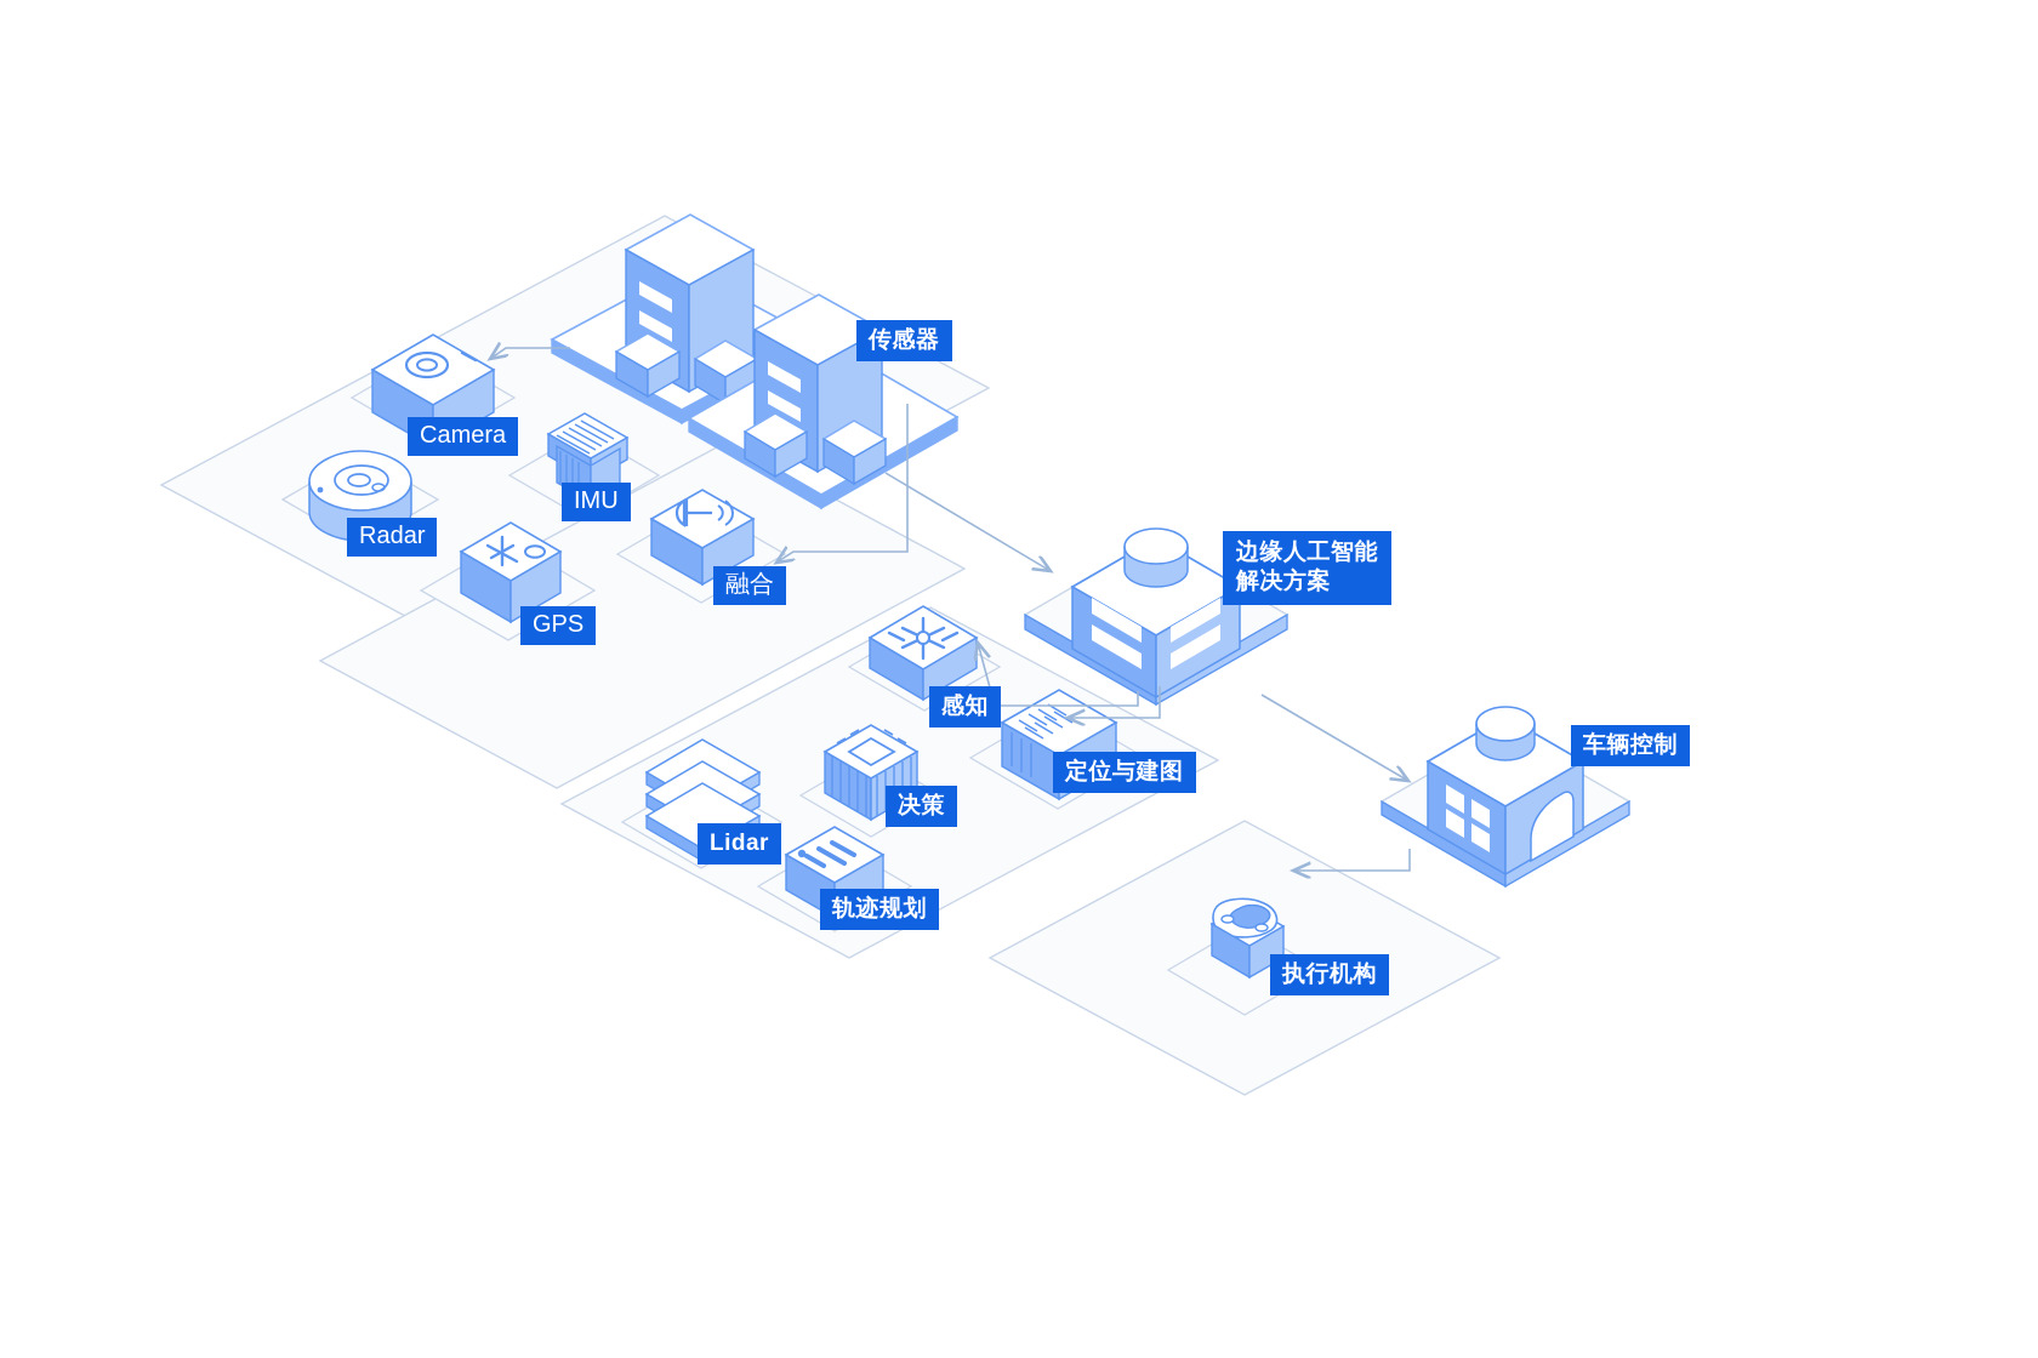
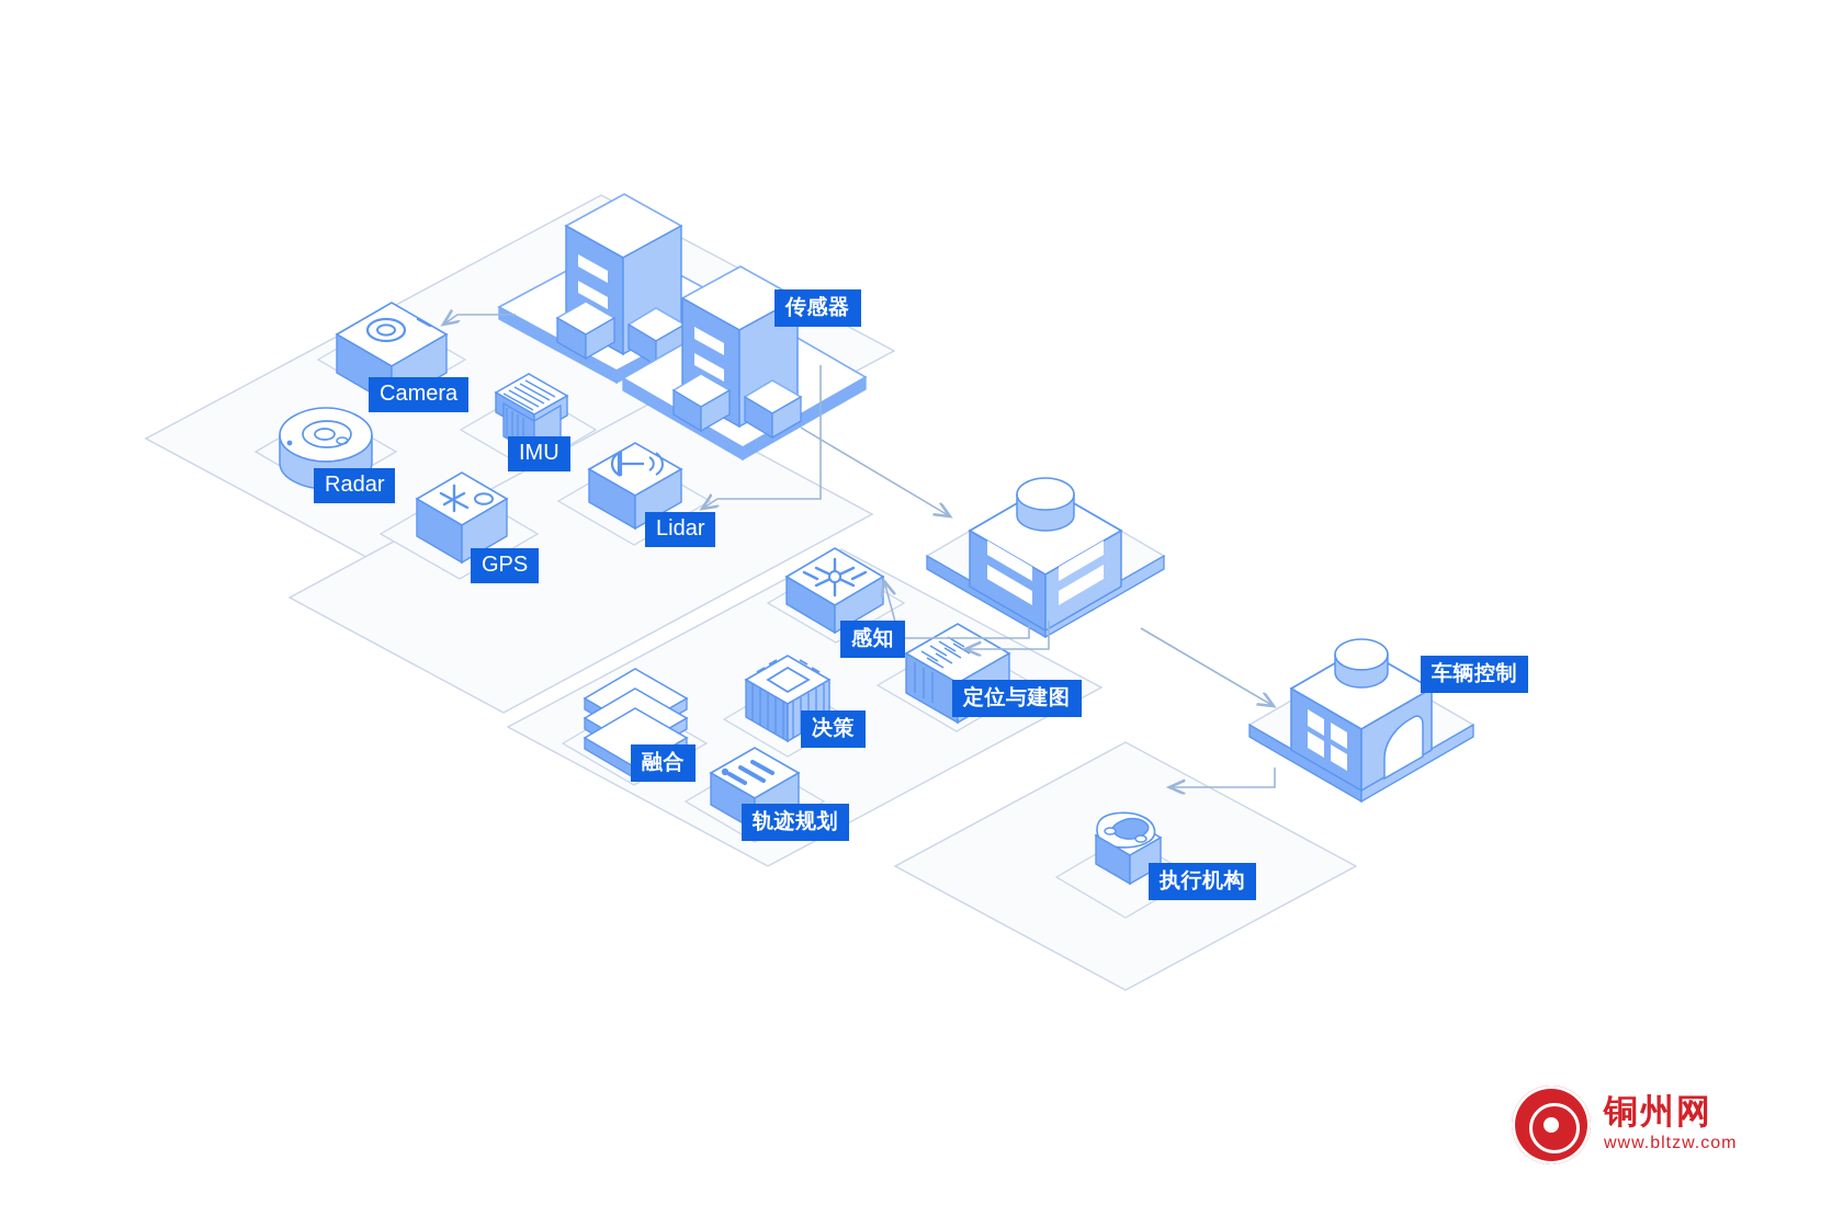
  传感器
  Camera
  Radar
  IMU
  GPS
- 融合
+ Lidar
- 边缘人工智能
- 解决方案
  感知
  定位与建图
  决策
- Lidar
+ 融合
  轨迹规划
  车辆控制
  执行机构
+ 铜州网
+ www.bltzw.com
